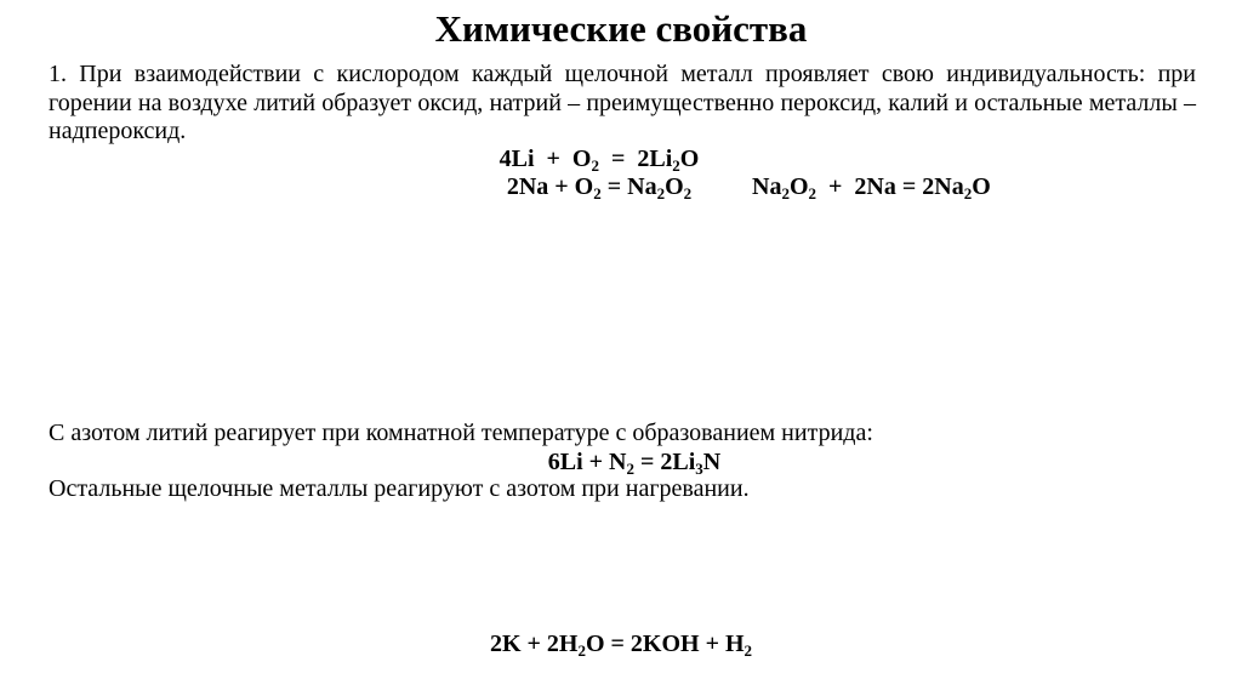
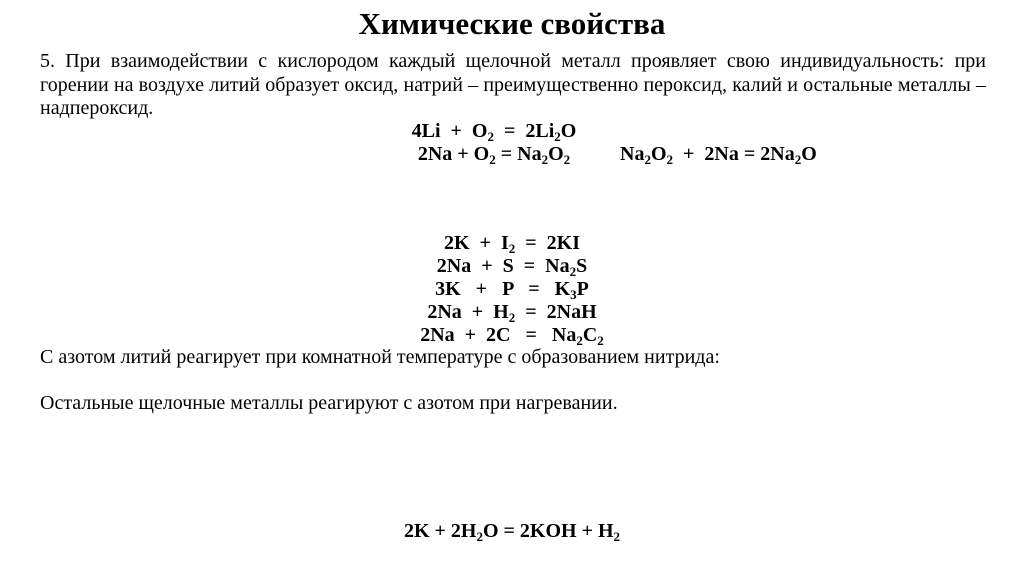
  Химические свойства
- 1. При взаимодействии с кислородом каждый щелочной металл проявляет свою индивидуальность: при горении на воздухе литий образует оксид, натрий – преимущественно пероксид, калий и остальные металлы – надпероксид.
+ 5. При взаимодействии с кислородом каждый щелочной металл проявляет свою индивидуальность: при горении на воздухе литий образует оксид, натрий – преимущественно пероксид, калий и остальные металлы – надпероксид.
  4Li + O2 = 2Li2O
  2Na + O2 = Na2O2
  Na2O2 + 2Na = 2Na2O
+ 2K + I2 = 2KI
+ 2Na + S = Na2S
+ 3K + P = K3P
+ 2Na + H2 = 2NaH
+ 2Na + 2C = Na2C2
  С азотом литий реагирует при комнатной температуре с образованием нитрида:
- 6Li + N2 = 2Li3N
  Остальные щелочные металлы реагируют с азотом при нагревании.
  2K + 2H2O = 2KOH + H2
